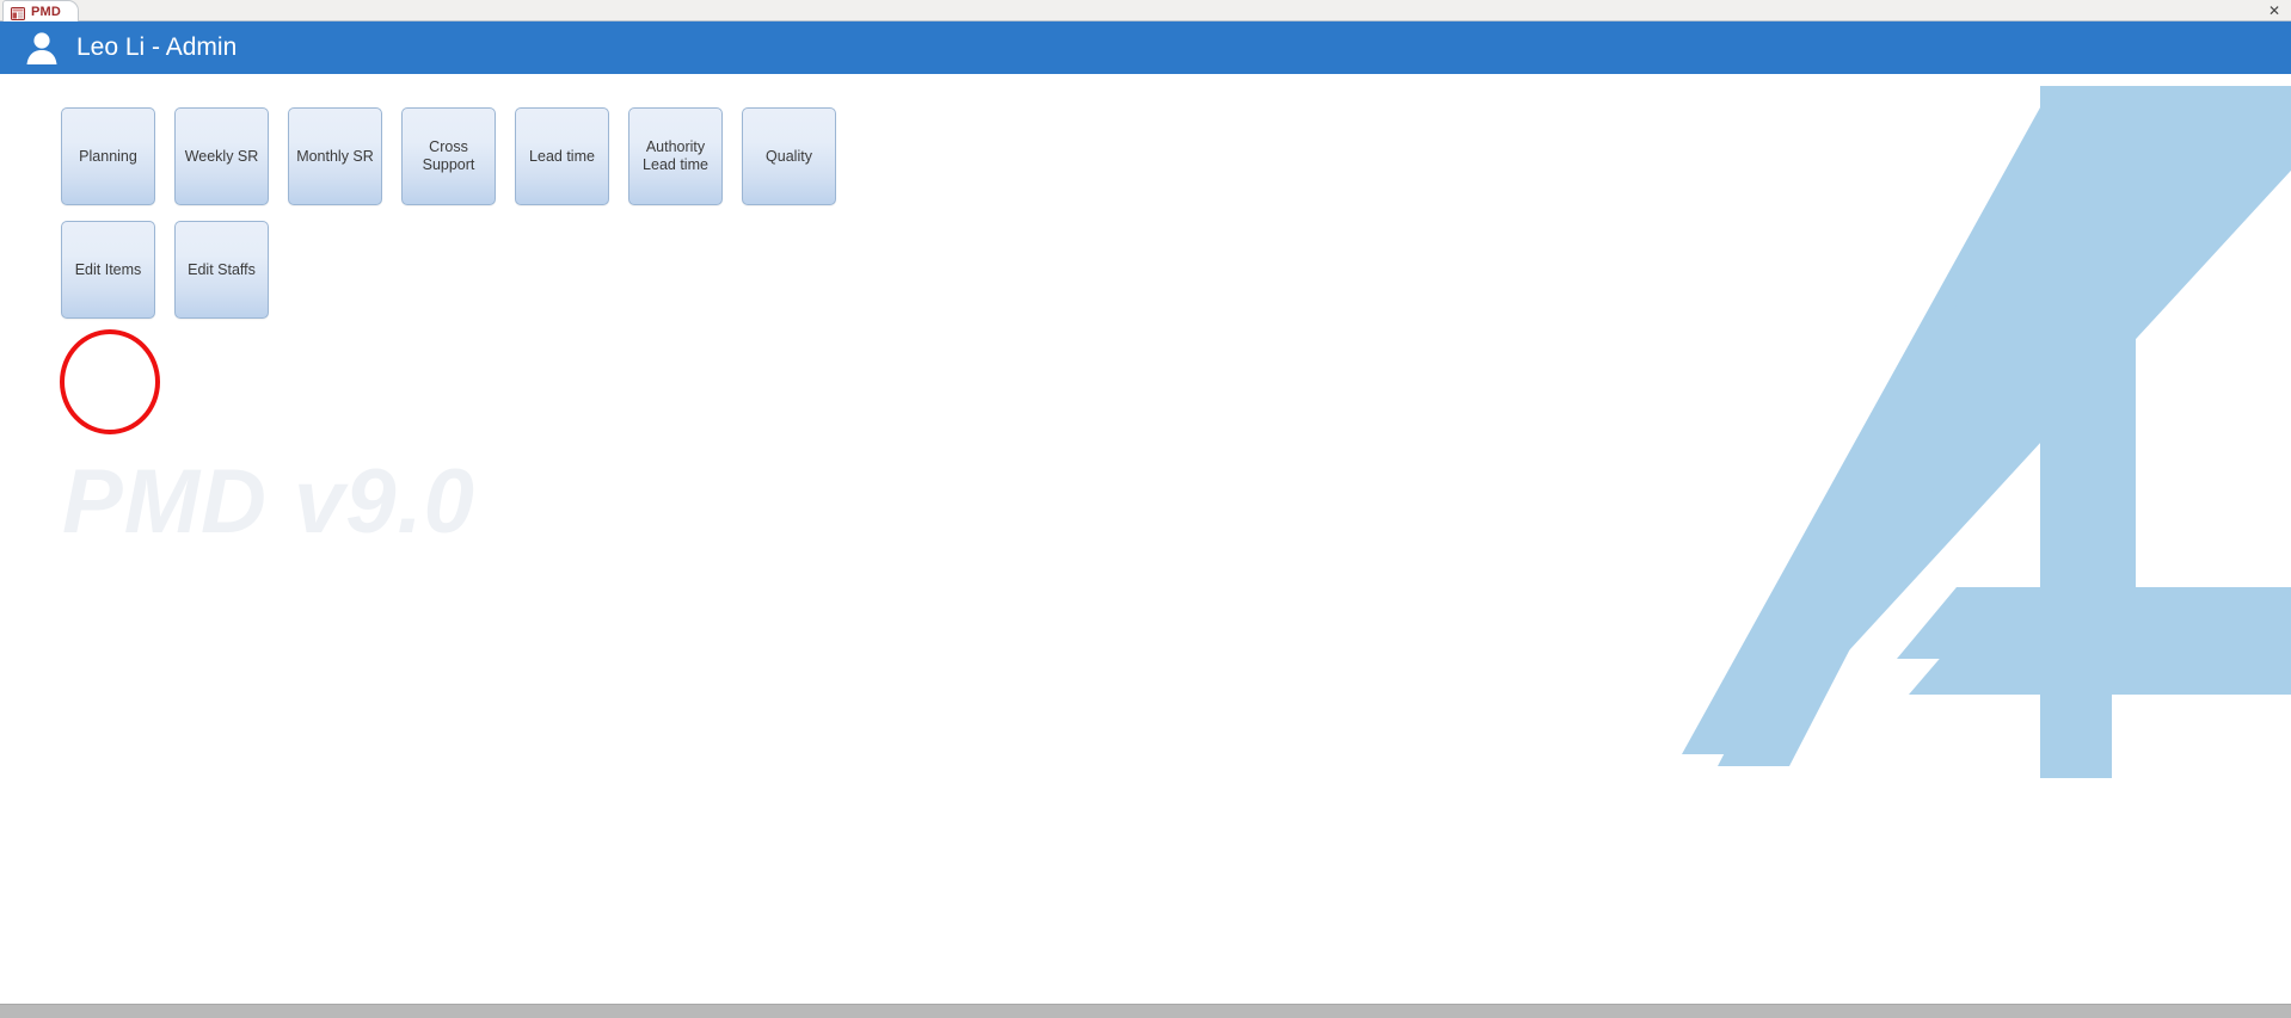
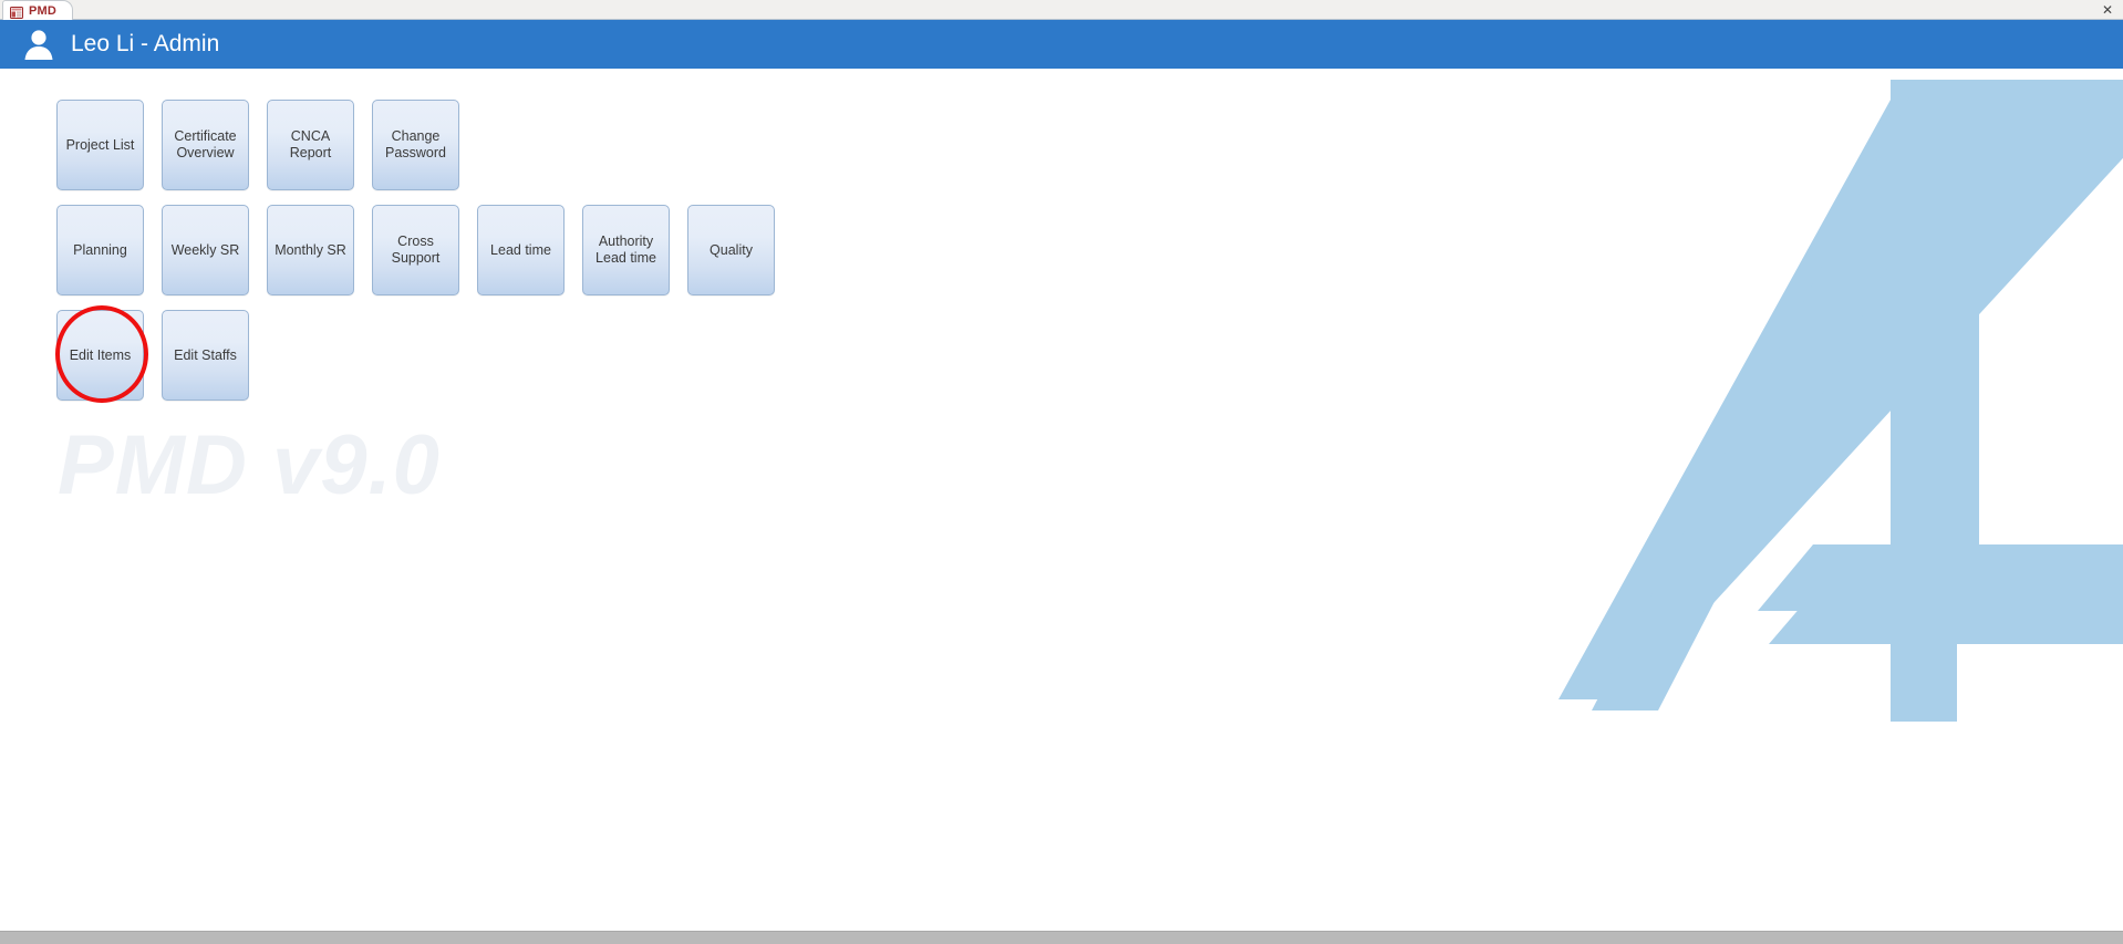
  PMD
  ✕
  Leo Li - Admin
+ Project List
+ Certificate
+ Overview
+ CNCA Report
+ Change
+ Password
  Planning
  Weekly SR
  Monthly SR
  Cross Support
  Lead time
  Authority
  Lead time
  Quality
  Edit Items
  Edit Staffs
